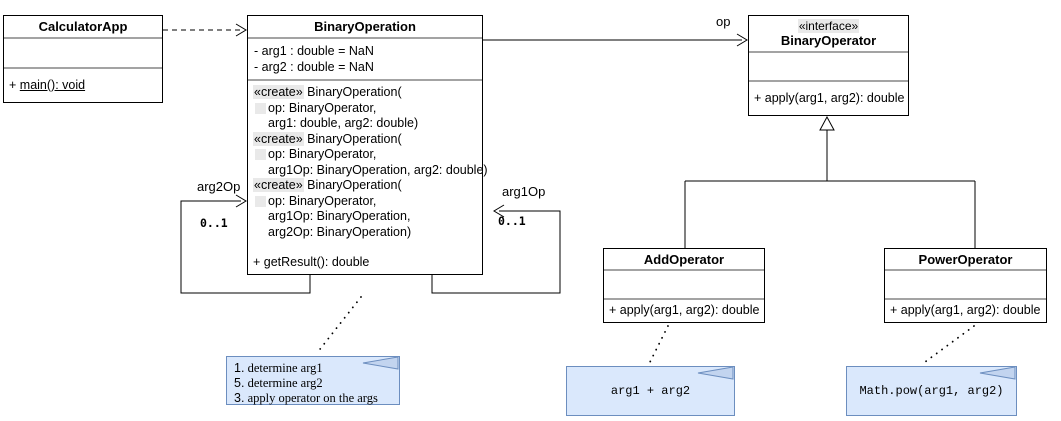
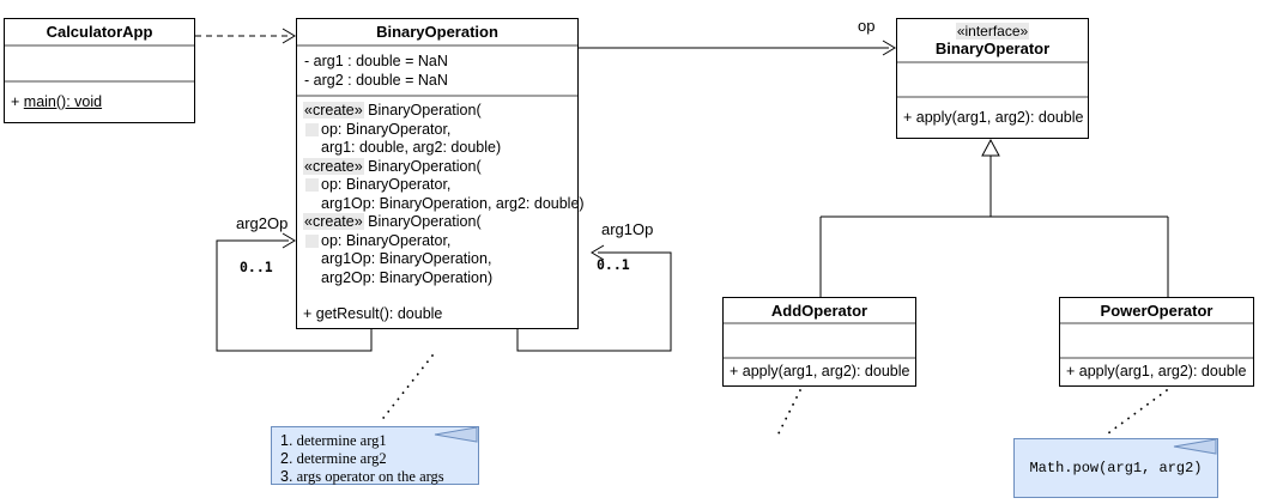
  CalculatorApp
  + main(): void
  BinaryOperation
  - arg1 : double = NaN
  - arg2 : double = NaN
  «create» BinaryOperation(
  op: BinaryOperator,
  arg1: double, arg2: double)
  «create» BinaryOperation(
  op: BinaryOperator,
  arg1Op: BinaryOperation, arg2: double)
  «create» BinaryOperation(
  op: BinaryOperator,
  arg1Op: BinaryOperation,
  arg2Op: BinaryOperation)
  + getResult(): double
  «interface»
  BinaryOperator
  + apply(arg1, arg2): double
  AddOperator
  + apply(arg1, arg2): double
  PowerOperator
  + apply(arg1, arg2): double
  op
  arg2Op
  0..1
  arg1Op
  0..1
  1. determine arg1
- 5. determine arg2
+ 2. determine arg2
- 3. apply operator on the args
+ 3. args operator on the args
- arg1 + arg2
  Math.pow(arg1, arg2)
